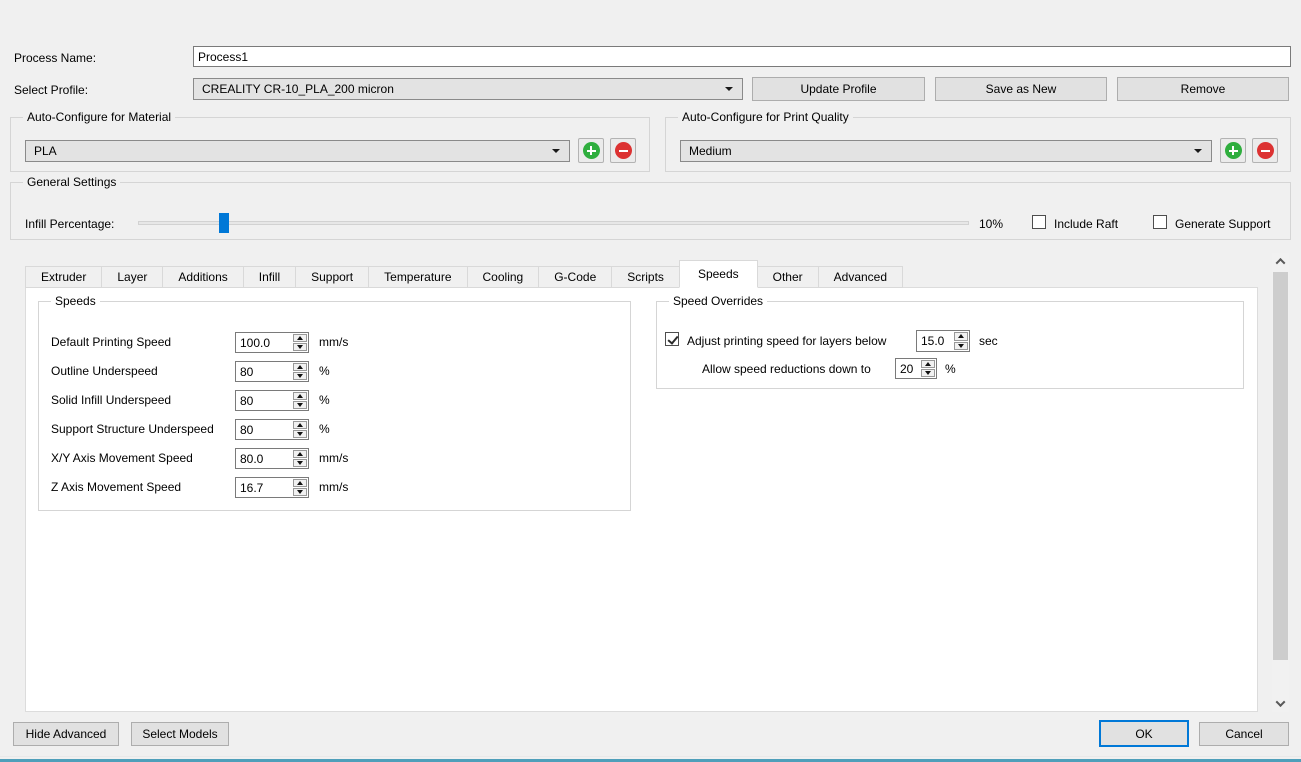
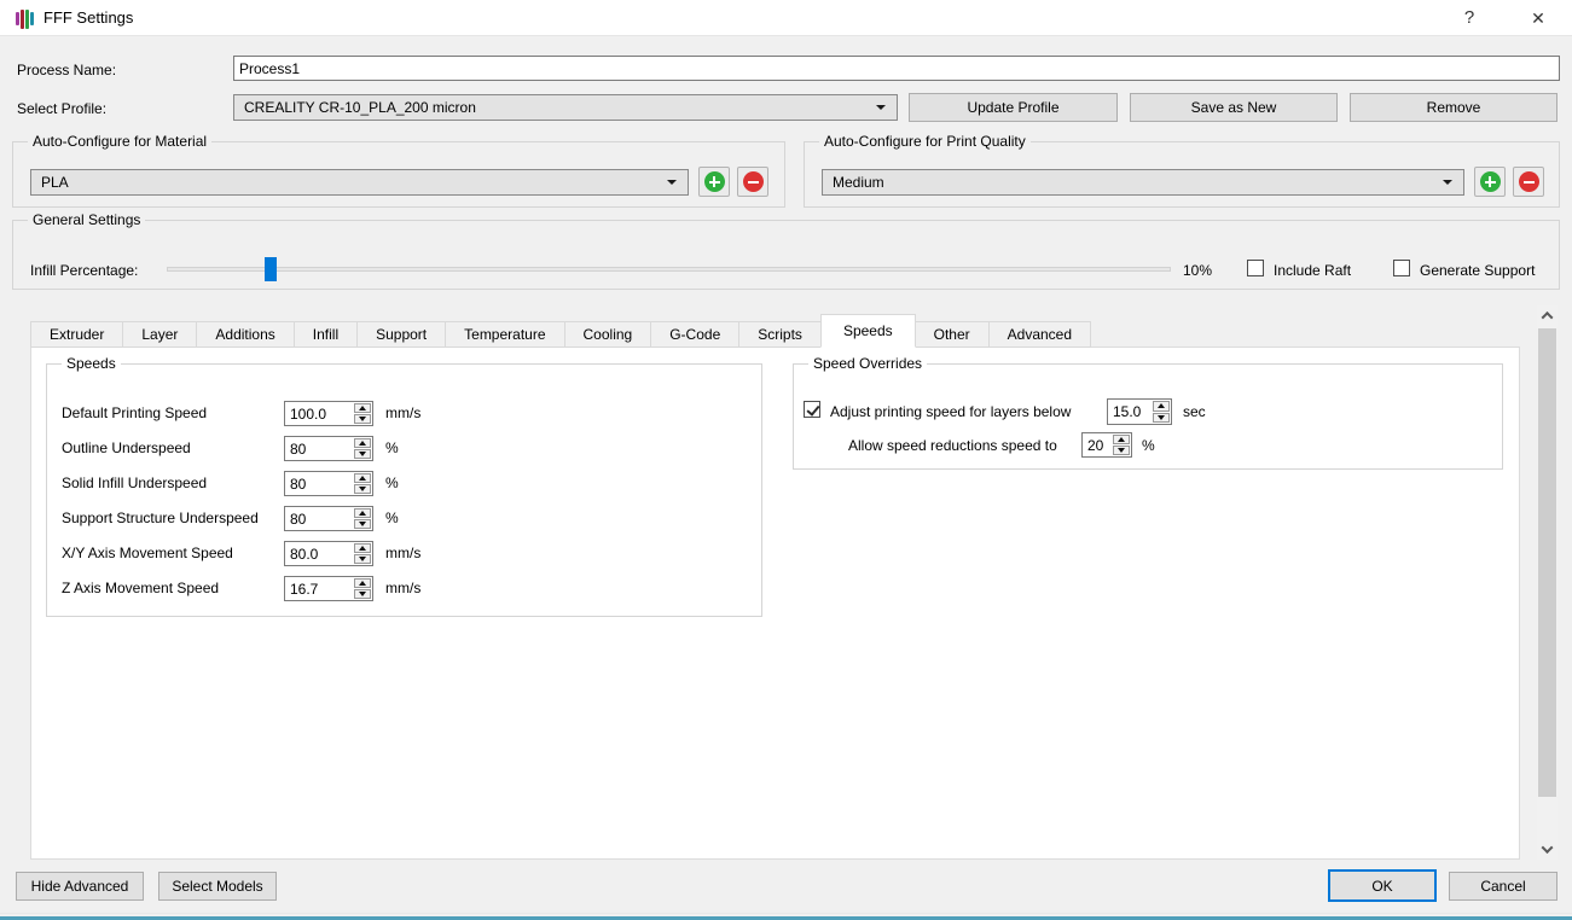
+ FFF Settings
+ ?
+ ✕
  Process Name:
  Process1
  Select Profile:
  CREALITY CR-10_PLA_200 micron
  Update Profile
  Save as New
  Remove
  Auto-Configure for Material
  PLA
  Auto-Configure for Print Quality
  Medium
  General Settings
  Infill Percentage:
  10%
  Include Raft
  Generate Support
  Extruder
  Layer
  Additions
  Infill
  Support
  Temperature
  Cooling
  G-Code
  Scripts
  Speeds
  Other
  Advanced
  Speeds
  Default Printing Speed
  100.0
  mm/s
  Outline Underspeed
  80
  %
  Solid Infill Underspeed
  80
  %
  Support Structure Underspeed
  80
  %
  X/Y Axis Movement Speed
  80.0
  mm/s
  Z Axis Movement Speed
  16.7
  mm/s
  Speed Overrides
  Adjust printing speed for layers below
  15.0
  sec
- Allow speed reductions down to
+ Allow speed reductions speed to
  20
  %
  Hide Advanced
  Select Models
  OK
  Cancel
